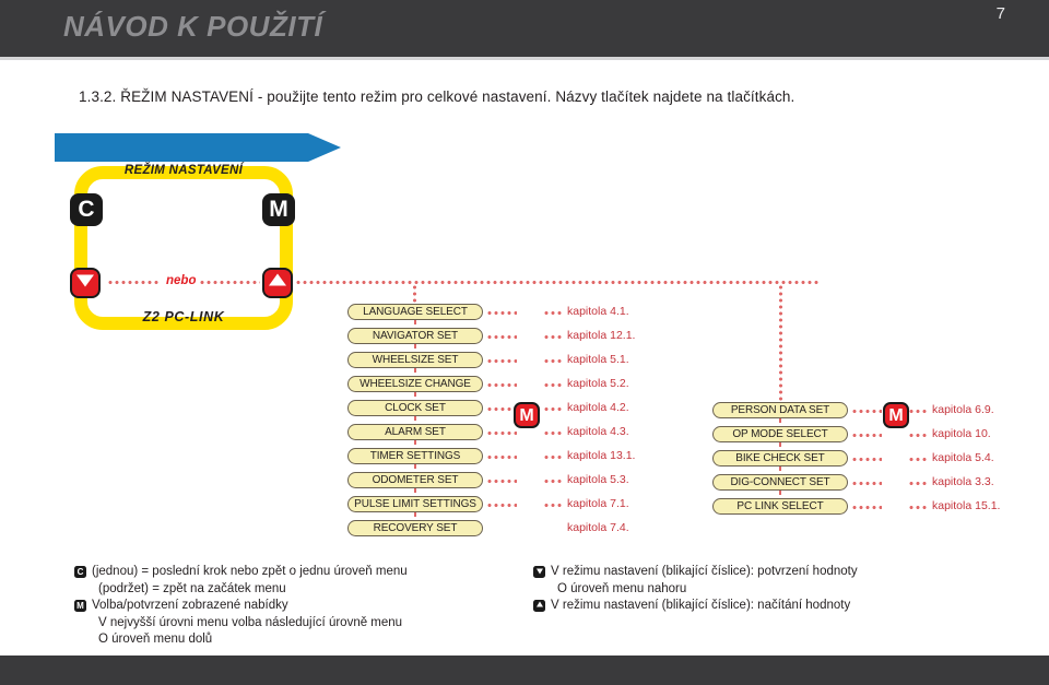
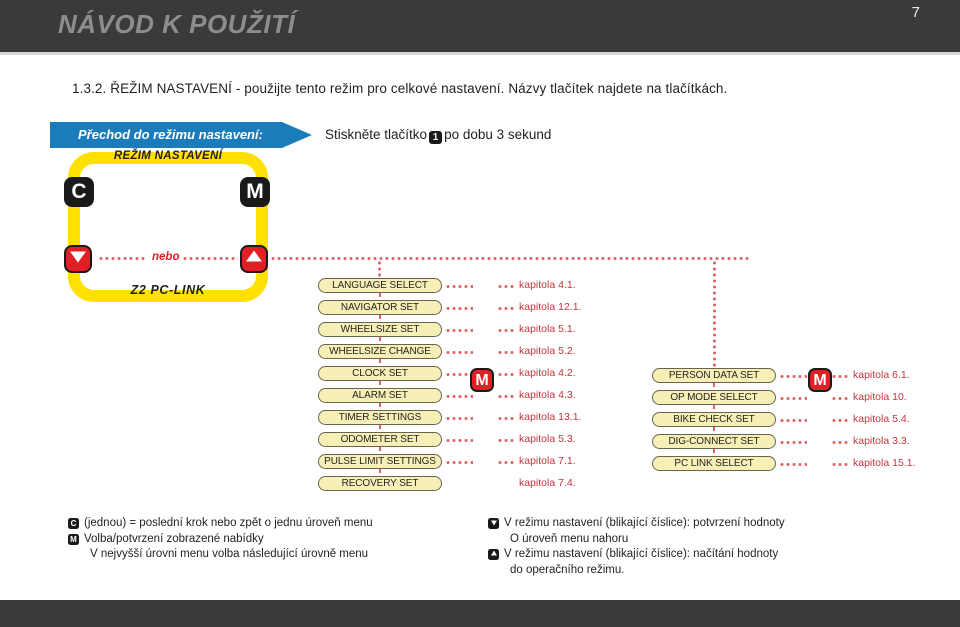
  NÁVOD K POUŽITÍ
  1.3.2. ŘEŽIM NASTAVENÍ - použijte tento režim pro celkové nastavení. Názvy tlačítek najdete na tlačítkách.
+ Přechod do režimu nastavení:
+ Stiskněte tlačítko 1 po dobu 3 sekund
  REŽIM NASTAVENÍ
  Z2 PC-LINK
  C
  M
  nebo
  LANGUAGE SELECT
  kapitola 4.1.
  NAVIGATOR SET
  kapitola 12.1.
  WHEELSIZE SET
  kapitola 5.1.
  WHEELSIZE CHANGE
  kapitola 5.2.
  CLOCK SET
  kapitola 4.2.
  ALARM SET
  kapitola 4.3.
  TIMER SETTINGS
  kapitola 13.1.
  ODOMETER SET
  kapitola 5.3.
  PULSE LIMIT SETTINGS
  kapitola 7.1.
  RECOVERY SET
  kapitola 7.4.
  PERSON DATA SET
- kapitola 6.9.
+ kapitola 6.1.
  OP MODE SELECT
  kapitola 10.
  BIKE CHECK SET
  kapitola 5.4.
  DIG-CONNECT SET
  kapitola 3.3.
  PC LINK SELECT
  kapitola 15.1.
  M
  M
  C
  (jednou) = poslední krok nebo zpět o jednu úroveň menu
- (podržet) = zpět na začátek menu
  M
  Volba/potvrzení zobrazené nabídky
  V nejvyšší úrovni menu volba následující úrovně menu
- O úroveň menu dolů
  V režimu nastavení (blikající číslice): potvrzení hodnoty
  O úroveň menu nahoru
  V režimu nastavení (blikající číslice): načítání hodnoty
+ do operačního režimu.
  7
